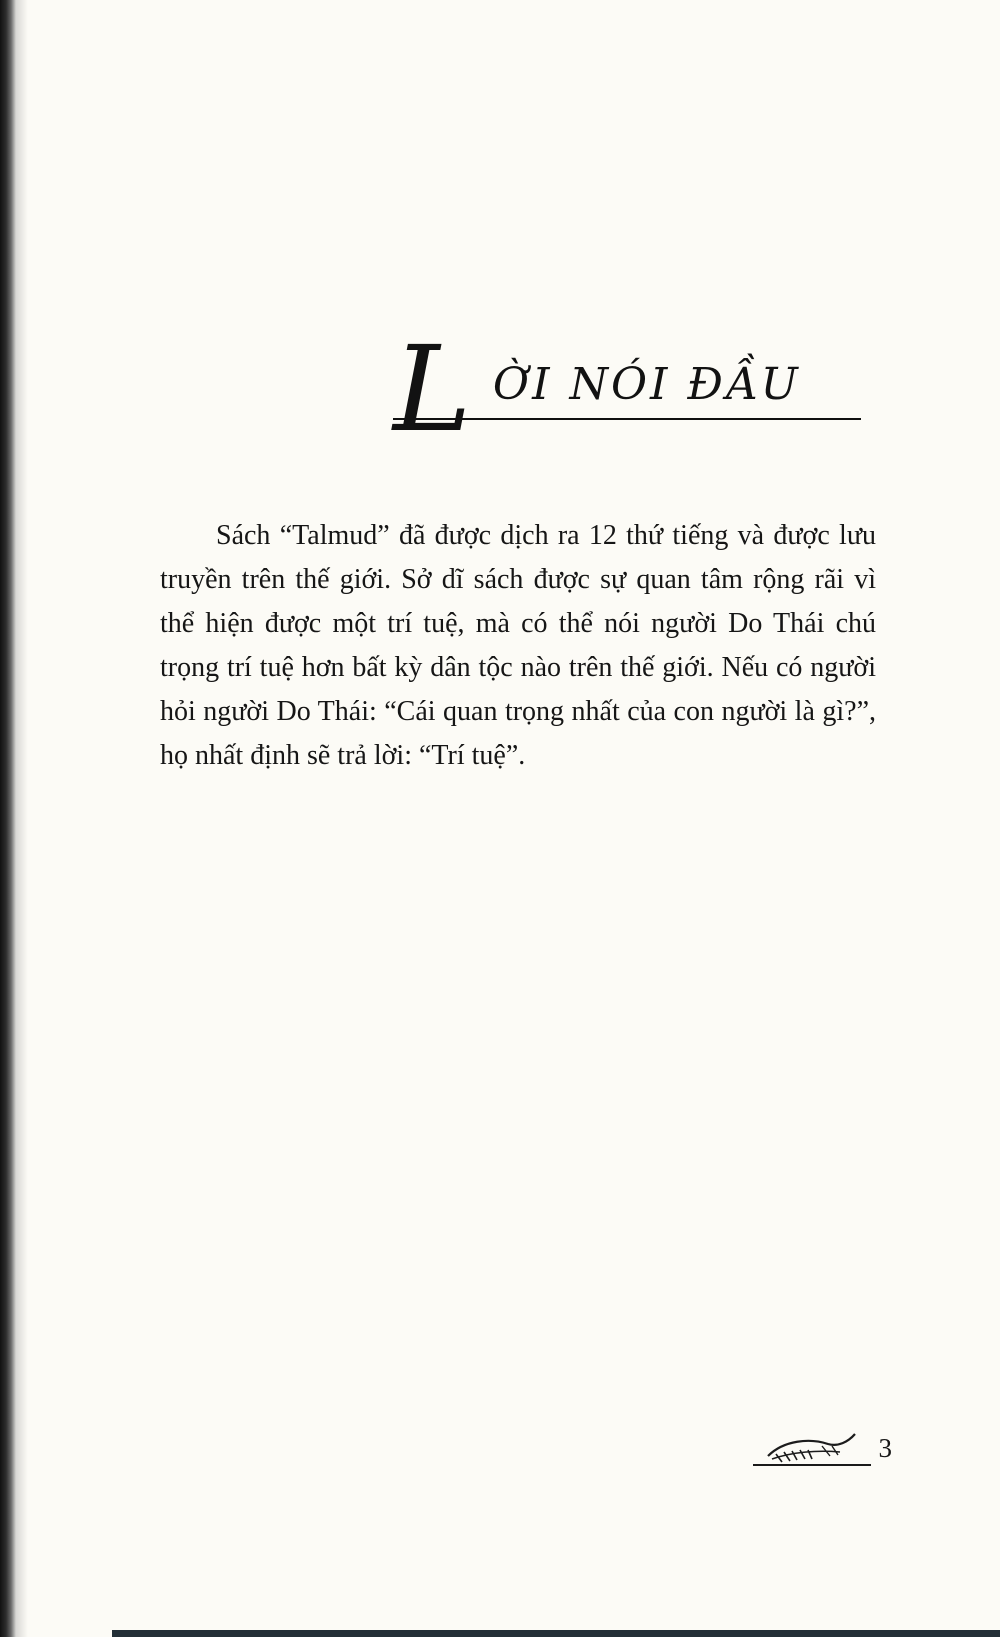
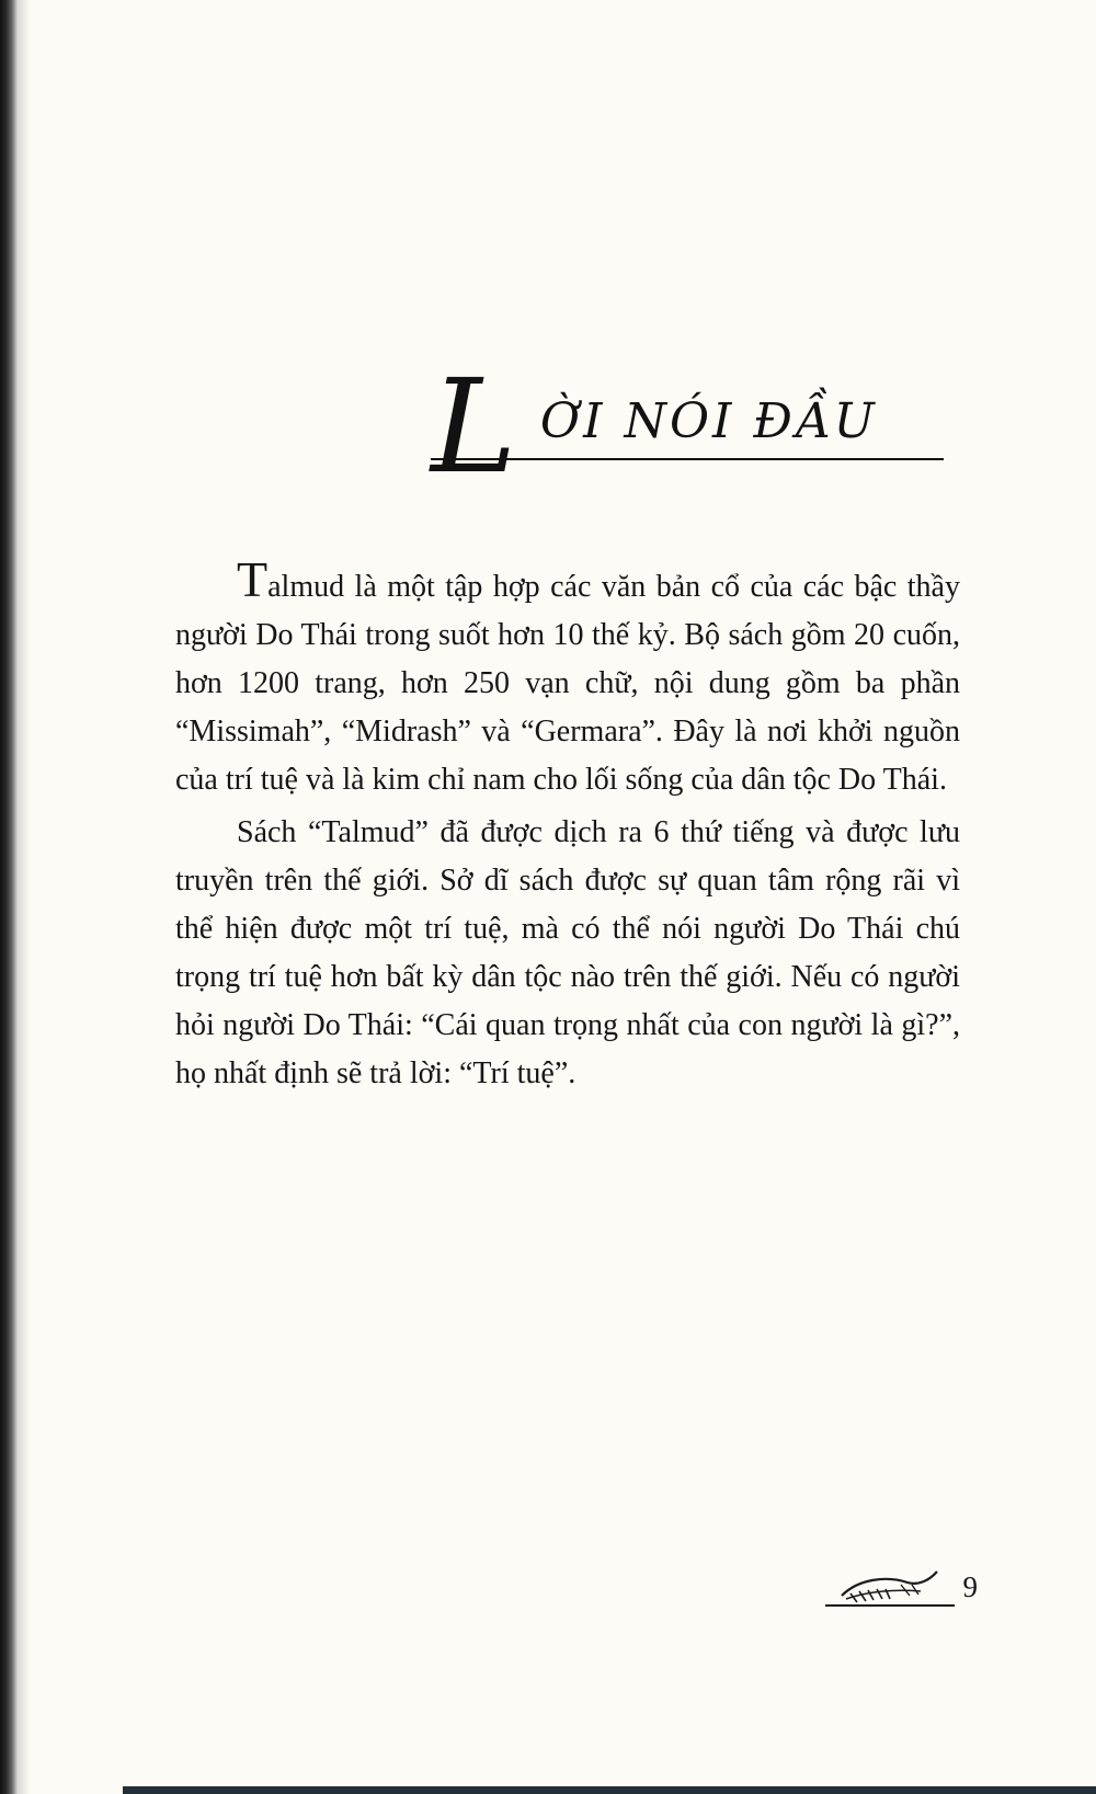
  L
  ỜI NÓI ĐẦU
+ Talmud là một tập hợp các văn bản cổ của các bậc thầy người Do Thái trong suốt hơn 10 thế kỷ. Bộ sách gồm 20 cuốn, hơn 1200 trang, hơn 250 vạn chữ, nội dung gồm ba phần “Missimah”, “Midrash” và “Germara”. Đây là nơi khởi nguồn của trí tuệ và là kim chỉ nam cho lối sống của dân tộc Do Thái.
- Sách “Talmud” đã được dịch ra 12 thứ tiếng và được lưu truyền trên thế giới. Sở dĩ sách được sự quan tâm rộng rãi vì thể hiện được một trí tuệ, mà có thể nói người Do Thái chú trọng trí tuệ hơn bất kỳ dân tộc nào trên thế giới. Nếu có người hỏi người Do Thái: “Cái quan trọng nhất của con người là gì?”, họ nhất định sẽ trả lời: “Trí tuệ”.
+ Sách “Talmud” đã được dịch ra 6 thứ tiếng và được lưu truyền trên thế giới. Sở dĩ sách được sự quan tâm rộng rãi vì thể hiện được một trí tuệ, mà có thể nói người Do Thái chú trọng trí tuệ hơn bất kỳ dân tộc nào trên thế giới. Nếu có người hỏi người Do Thái: “Cái quan trọng nhất của con người là gì?”, họ nhất định sẽ trả lời: “Trí tuệ”.
- 3
+ 9
